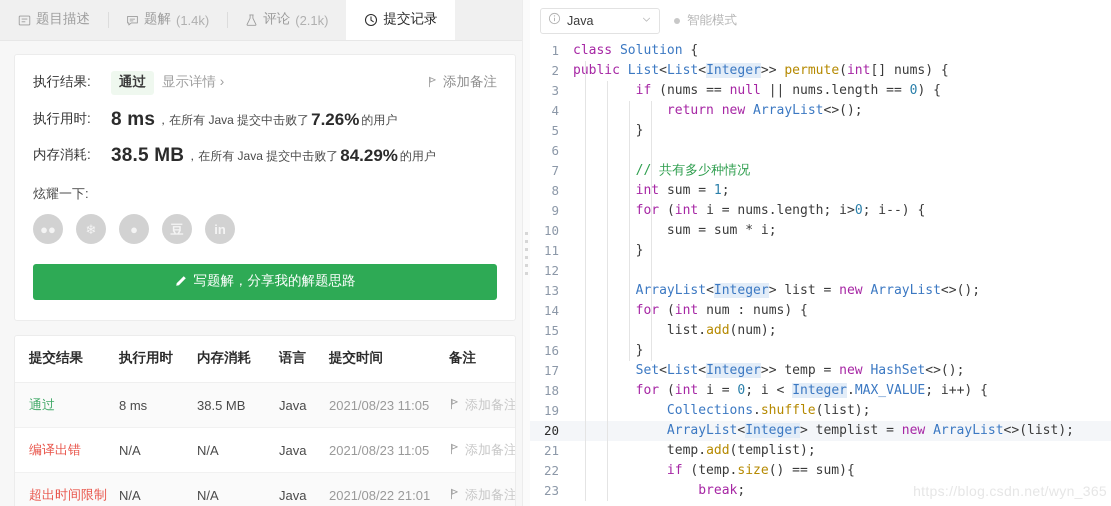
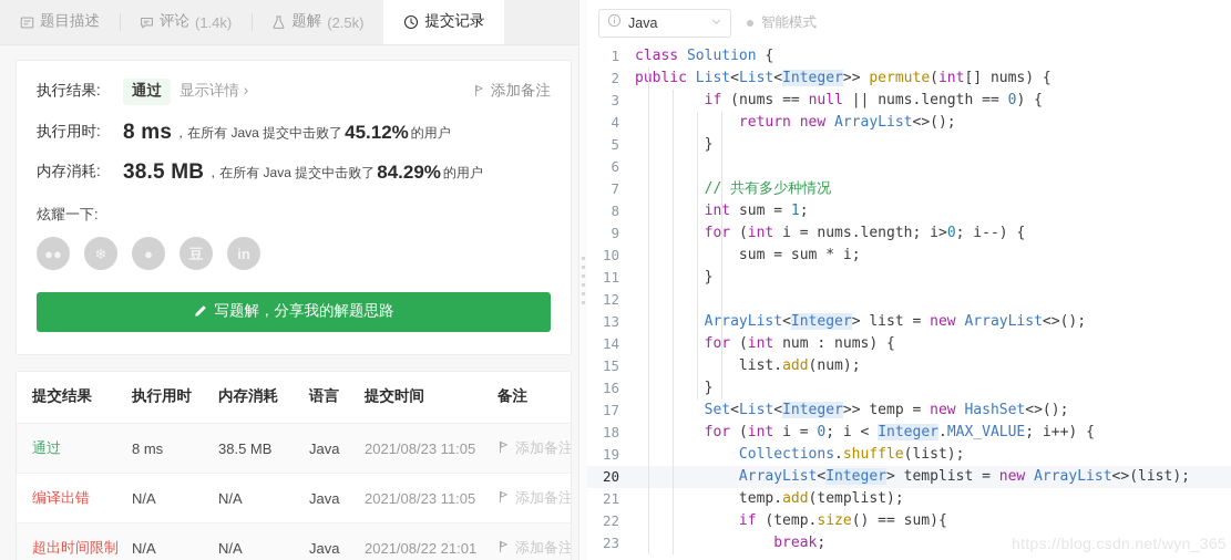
  题目描述
- 题解
+ 评论
  (1.4k)
- 评论
+ 题解
- (2.1k)
+ (2.5k)
  提交记录
  执行结果:
  通过
  显示详情 ›
  添加备注
  执行用时:
  8 ms
  ，在所有 Java 提交中击败了
- 7.26%
+ 45.12%
  的用户
  内存消耗:
  38.5 MB
  ，在所有 Java 提交中击败了
  84.29%
  的用户
  炫耀一下:
  ●●
  ❄
  ●
  豆
  in
  写题解，分享我的解题思路
  提交结果	执行用时	内存消耗	语言	提交时间	备注
  通过	8 ms	38.5 MB	Java	2021/08/23 11:05	添加备注
  编译出错	N/A	N/A	Java	2021/08/23 11:05	添加备注
  超出时间限制	N/A	N/A	Java	2021/08/22 21:01	添加备注
  Java
  智能模式
  1
  class Solution {
  2
  pblic List<List<Integer>> permute(int[] nums) {
  3
  if (nums == null || nums.length == 0) {
  4
  return new ArrayList<>();
  5
  }
  6
  7
  // 共有多少种情况
  8
  int sum = 1;
  9
  for (int i = nums.length; i>0; i--) {
  10
  sum = sum * i;
  11
  }
  12
  13
  ArrayList<Integer> list = new ArrayList<>();
  14
  for (int num : nums) {
  15
  list.add(num);
  16
  }
  17
  Set<List<Integer>> temp = new HashSet<>();
  18
  for (int i = 0; i < Integer.MAX_VALUE; i++) {
  19
  Collections.shuffle(list);
  20
  ArrayList<Integer> templist = new ArrayList<>(list);
  21
  temp.add(templist);
  22
  if (temp.size() == sum){
  23
  break;
  https://blog.csdn.net/wyn_365
